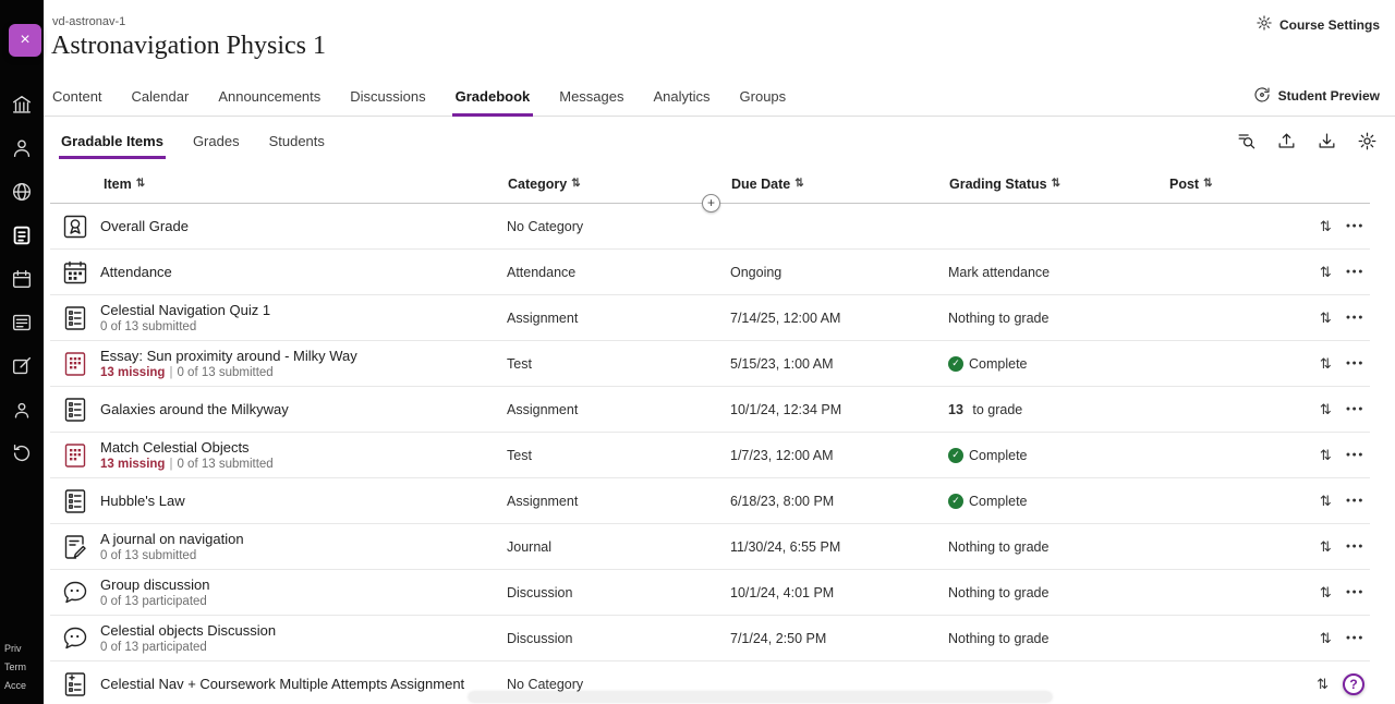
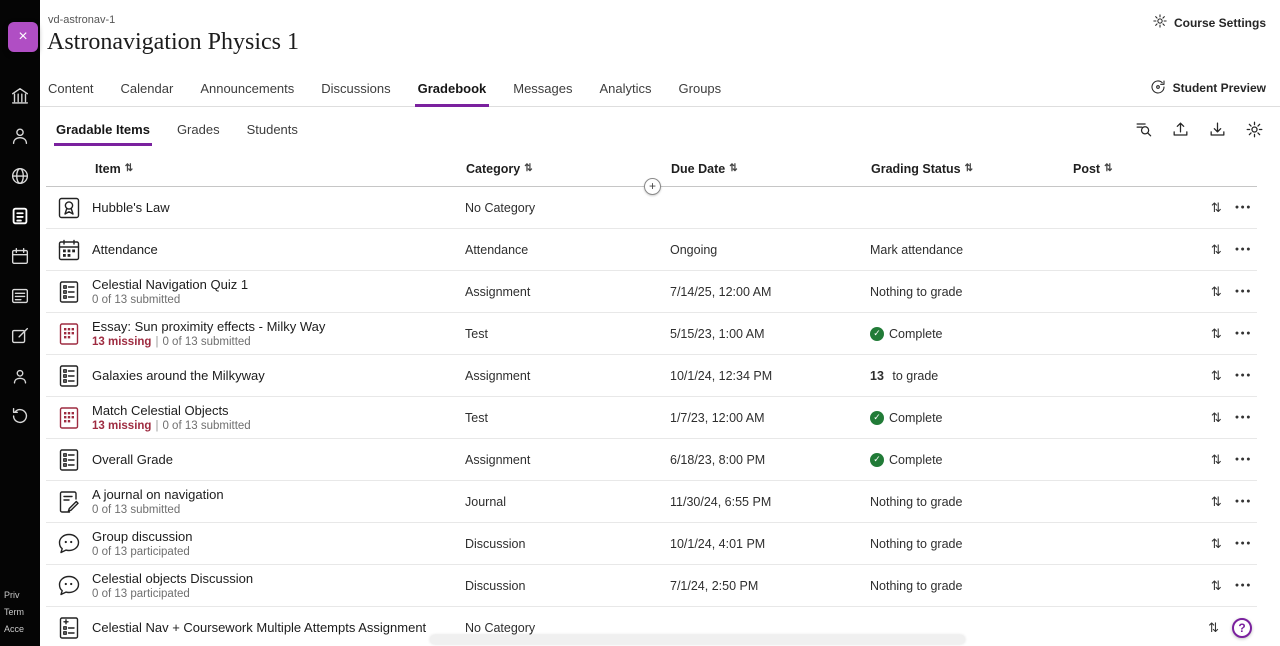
  ×
  Priv
  Term
  Acce
  vd-astronav-1
  Astronavigation Physics 1
  Course Settings
  Content
  Calendar
  Announcements
  Discussions
  Gradebook
  Messages
  Analytics
  Groups
  Student Preview
  Gradable Items
  Grades
  Students
  Item
  ⇅
  Category
  ⇅
  Due Date
  ⇅
  Grading Status
  ⇅
  Post
  ⇅
- Overall Grade
+ Hubble's Law
  No Category
  ⇅
  Attendance
  Attendance
  Ongoing
  Mark attendance
  ⇅
  Celestial Navigation Quiz 1
  0 of 13 submitted
  Assignment
  7/14/25, 12:00 AM
  Nothing to grade
  ⇅
- Essay: Sun proximity around - Milky Way
+ Essay: Sun proximity effects - Milky Way
  13 missing | 0 of 13 submitted
  Test
  5/15/23, 1:00 AM
  ✓
  Complete
  ⇅
  Galaxies around the Milkyway
  Assignment
  10/1/24, 12:34 PM
  13
  to grade
  ⇅
  Match Celestial Objects
  13 missing | 0 of 13 submitted
  Test
  1/7/23, 12:00 AM
  ✓
  Complete
  ⇅
- Hubble's Law
+ Overall Grade
  Assignment
  6/18/23, 8:00 PM
  ✓
  Complete
  ⇅
  A journal on navigation
  0 of 13 submitted
  Journal
  11/30/24, 6:55 PM
  Nothing to grade
  ⇅
  Group discussion
  0 of 13 participated
  Discussion
  10/1/24, 4:01 PM
  Nothing to grade
  ⇅
  Celestial objects Discussion
  0 of 13 participated
  Discussion
  7/1/24, 2:50 PM
  Nothing to grade
  ⇅
  Celestial Nav + Coursework Multiple Attempts Assignment
  No Category
  ⇅
  ?
  +
